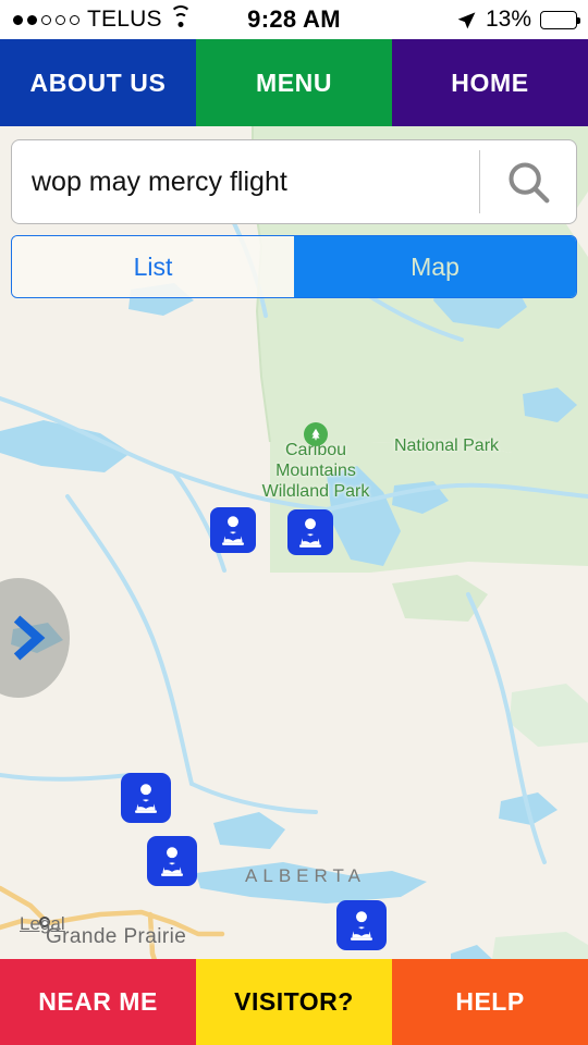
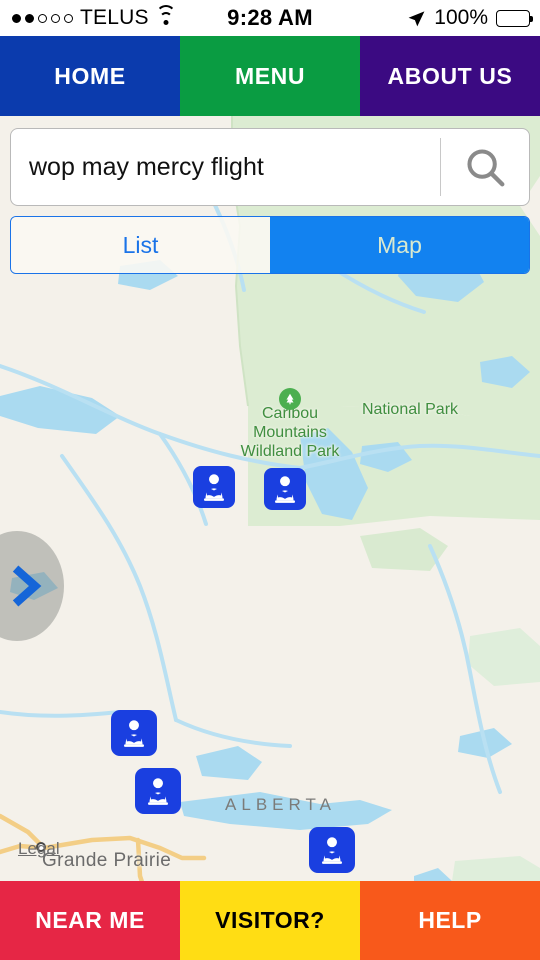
  TELUS
  9:28 AM
- 13%
+ 100%
- ABOUT US
+ HOME
  MENU
- HOME
+ ABOUT US
  Caribou
  Mountains
  Wildland Park
  National Park
  ALBERTA
  Grande Prairie
  Legal
  wop may mercy flight
  List
  Map
  NEAR ME
  VISITOR?
  HELP
